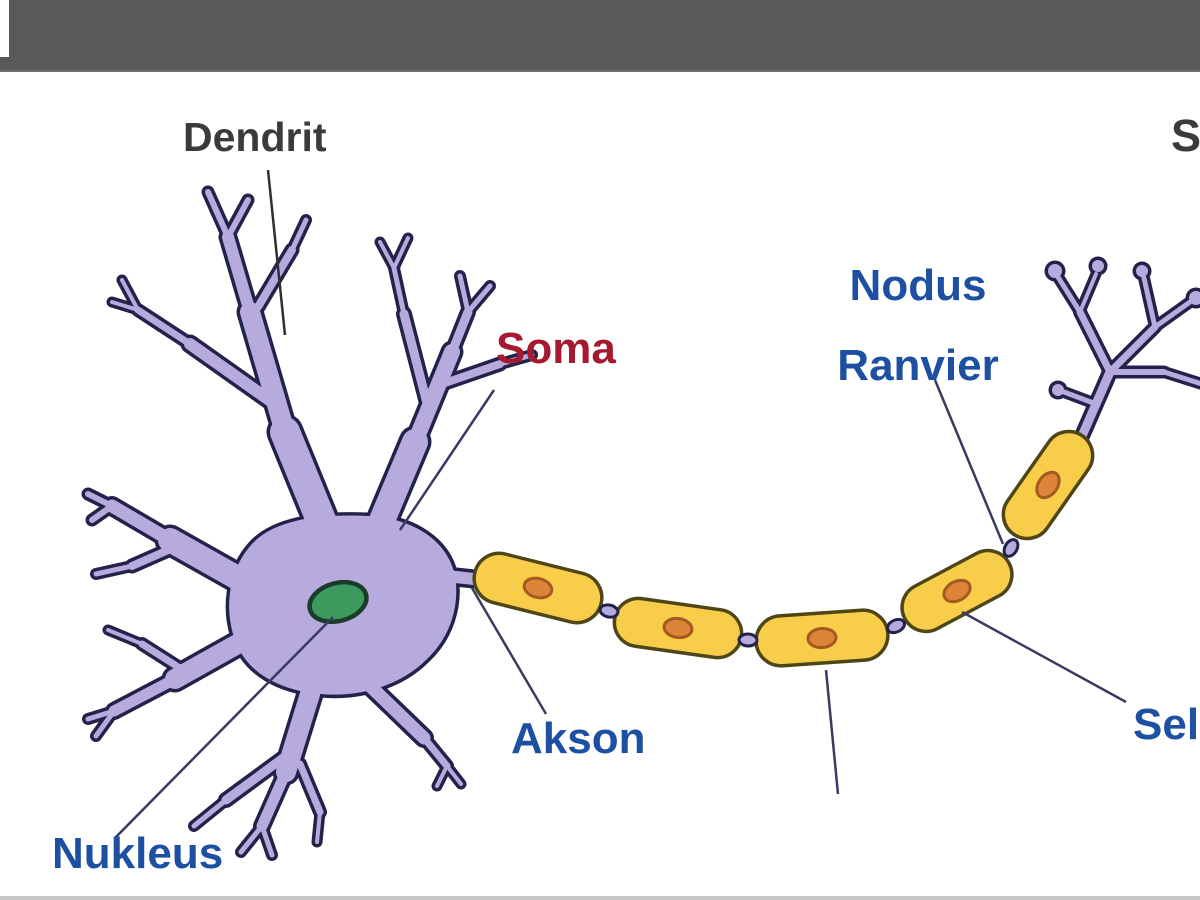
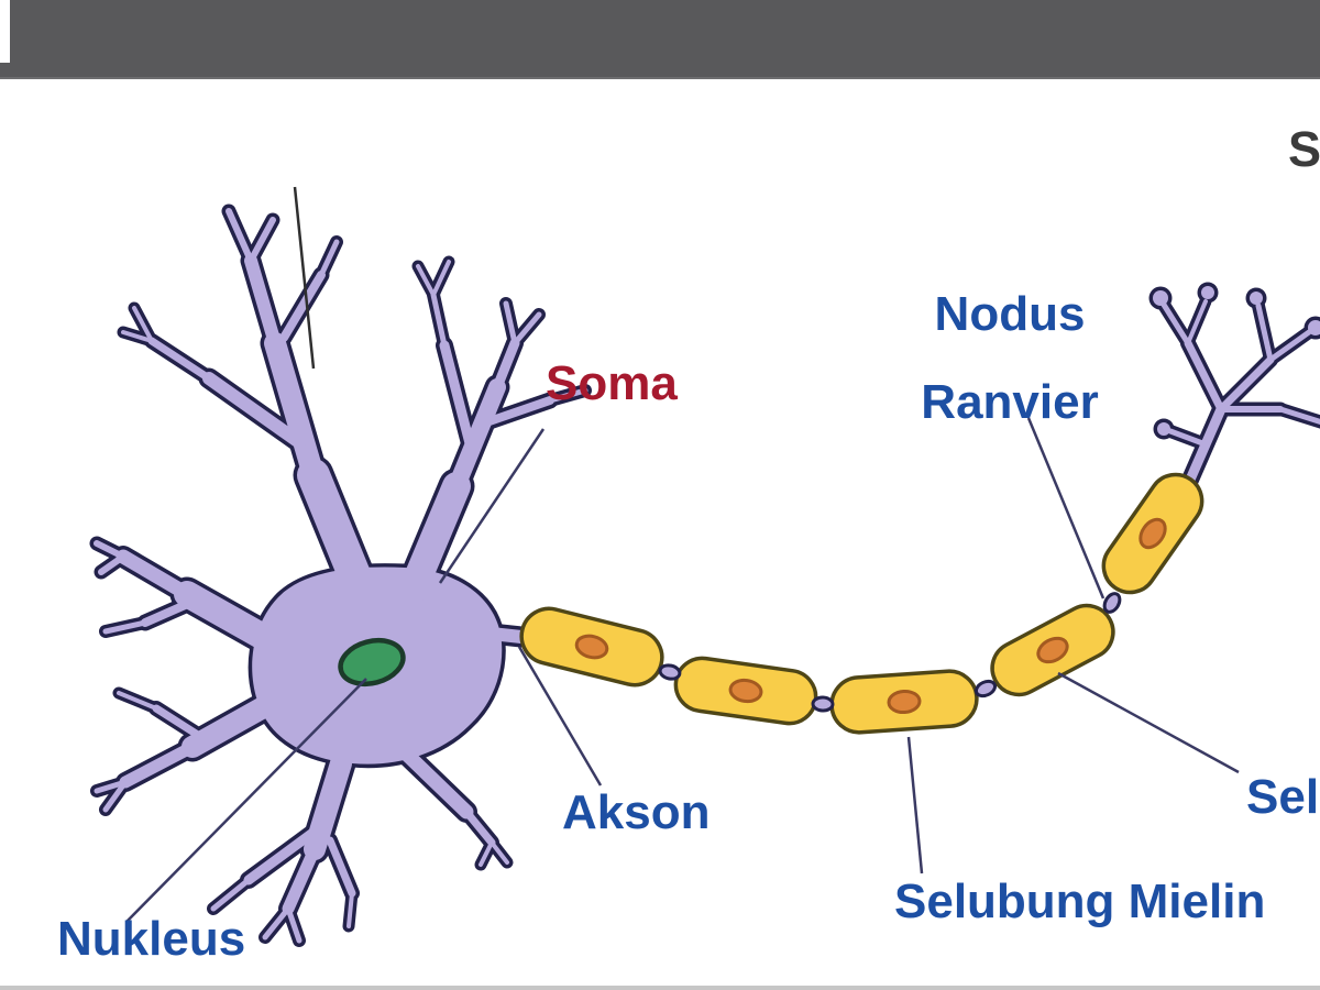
- Dendrit
  Soma
  Nodus
  Ranvier
  Akson
  Nukleus
+ Selubung Mielin
  Sel
  S
